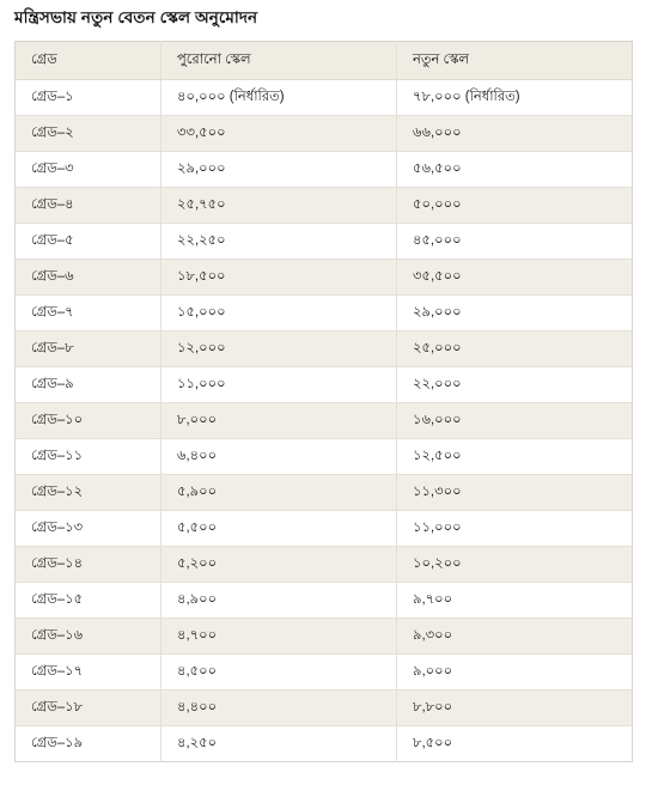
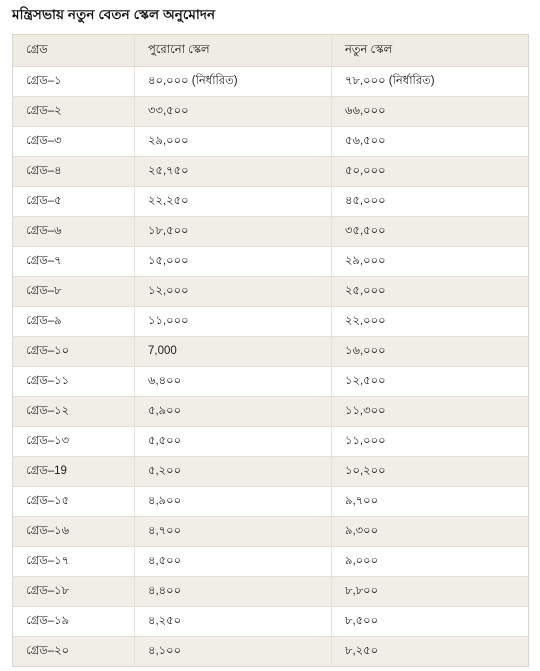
  মন্ত্রিসভায় নতুন বেতন স্কেল অনুমোদন
  গ্রেড	পুরোনো স্কেল	নতুন স্কেল
  গ্রেড–১	৪০,০০০ (নির্ধারিত)	৭৮,০০০ (নির্ধারিত)
  গ্রেড–২	৩৩,৫০০	৬৬,০০০
  গ্রেড–৩	২৯,০০০	৫৬,৫০০
  গ্রেড–৪	২৫,৭৫০	৫০,০০০
  গ্রেড–৫	২২,২৫০	৪৫,০০০
  গ্রেড–৬	১৮,৫০০	৩৫,৫০০
  গ্রেড–৭	১৫,০০০	২৯,০০০
  গ্রেড–৮	১২,০০০	২৫,০০০
  গ্রেড–৯	১১,০০০	২২,০০০
- গ্রেড–১০	৮,০০০	১৬,০০০
+ গ্রেড–১০	7,000	১৬,০০০
  গ্রেড–১১	৬,৪০০	১২,৫০০
  গ্রেড–১২	৫,৯০০	১১,৩০০
  গ্রেড–১৩	৫,৫০০	১১,০০০
- গ্রেড–১৪	৫,২০০	১০,২০০
+ গ্রেড–19	৫,২০০	১০,২০০
  গ্রেড–১৫	৪,৯০০	৯,৭০০
  গ্রেড–১৬	৪,৭০০	৯,৩০০
  গ্রেড–১৭	৪,৫০০	৯,০০০
  গ্রেড–১৮	৪,৪০০	৮,৮০০
  গ্রেড–১৯	৪,২৫০	৮,৫০০
+ গ্রেড–২০	৪,১০০	৮,২৫০
